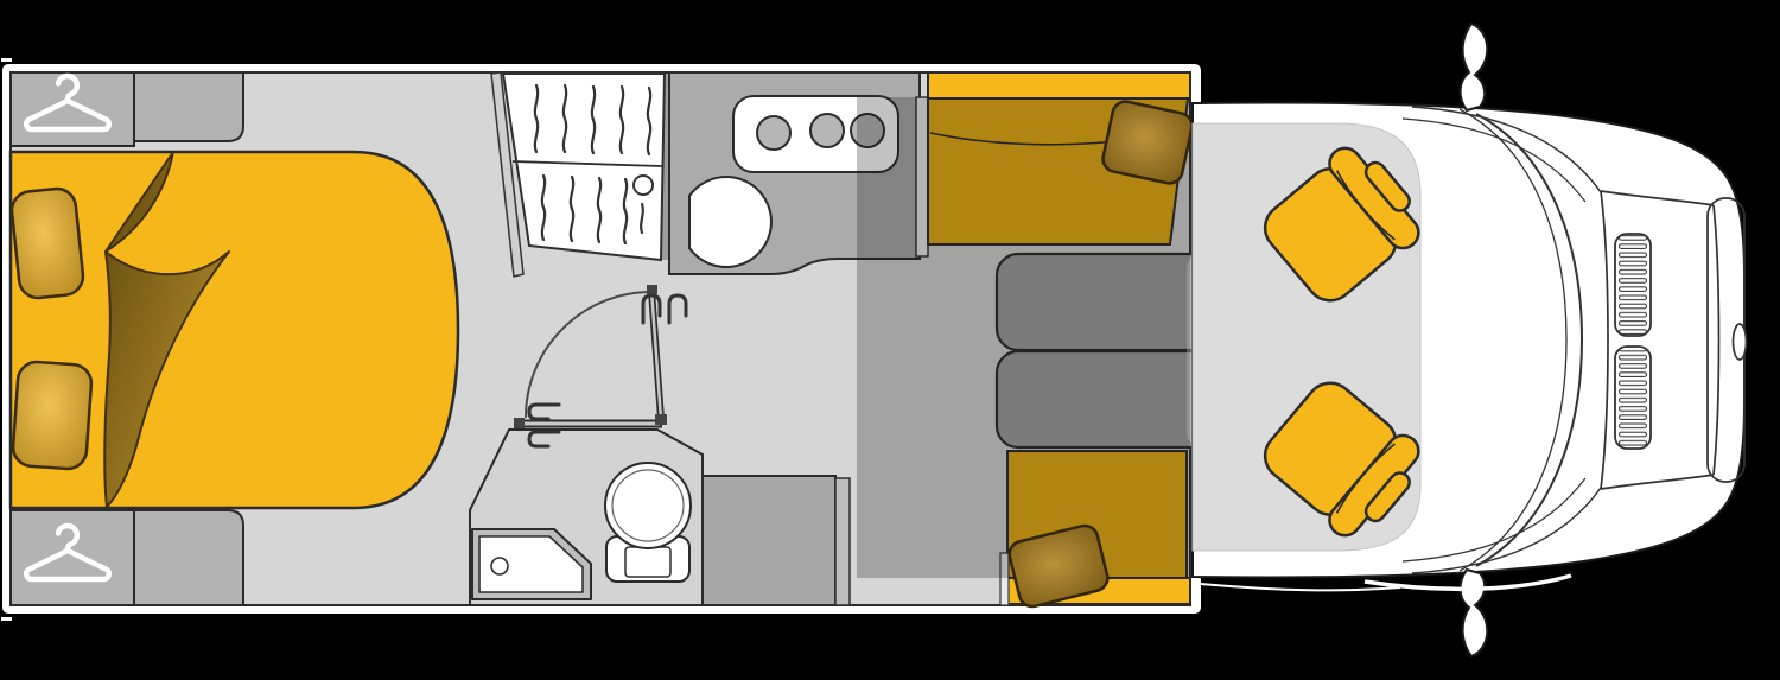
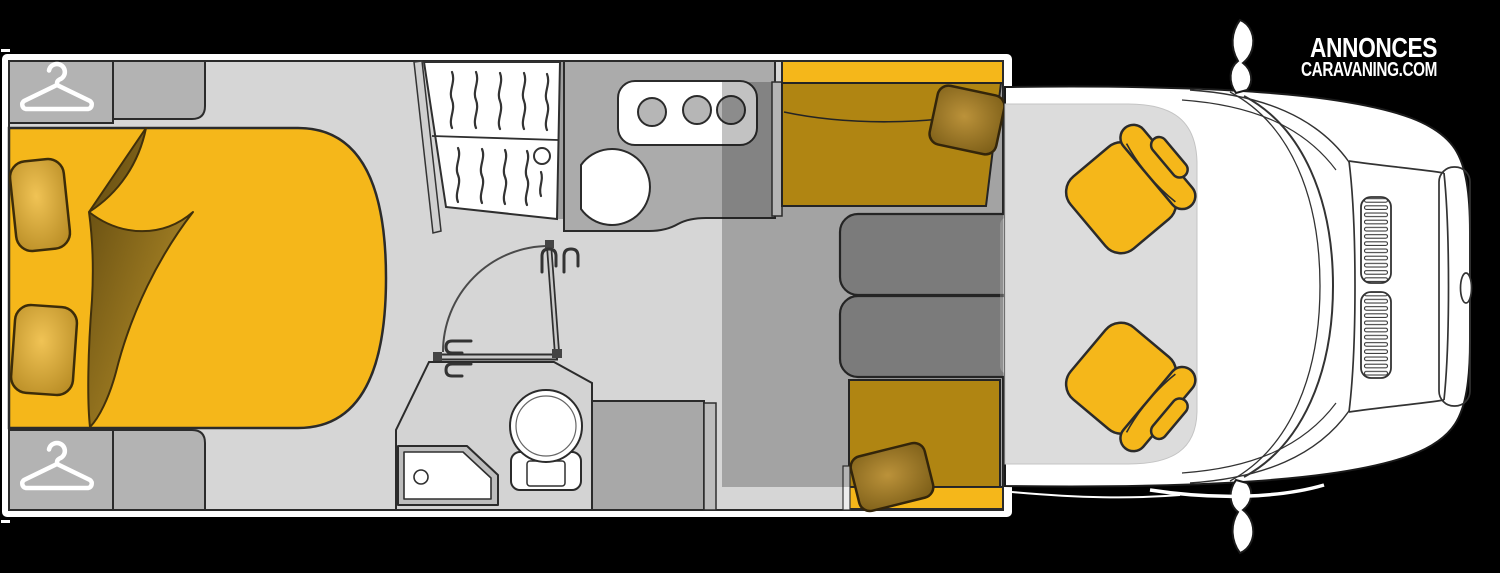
+ ANNONCES
+ CARAVANING.COM
